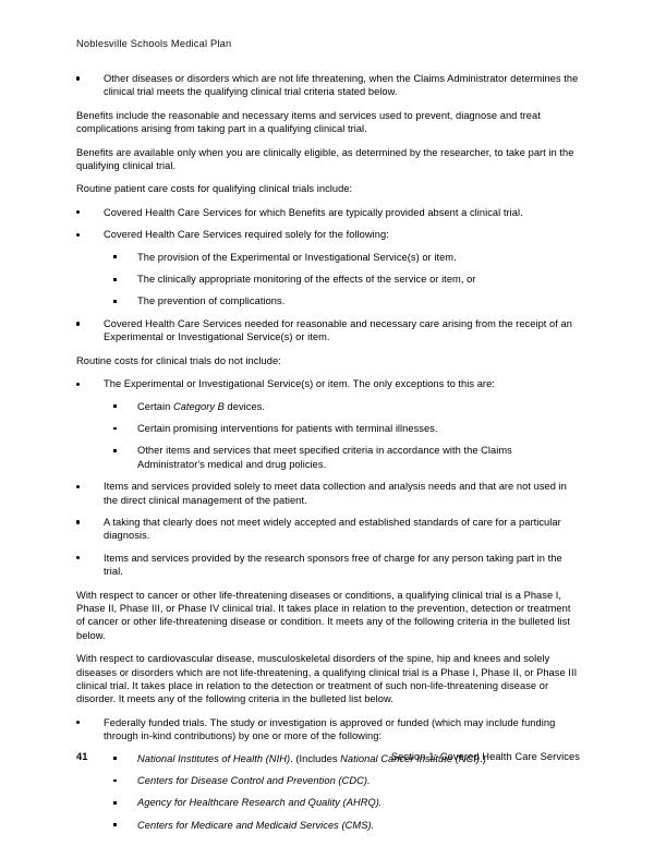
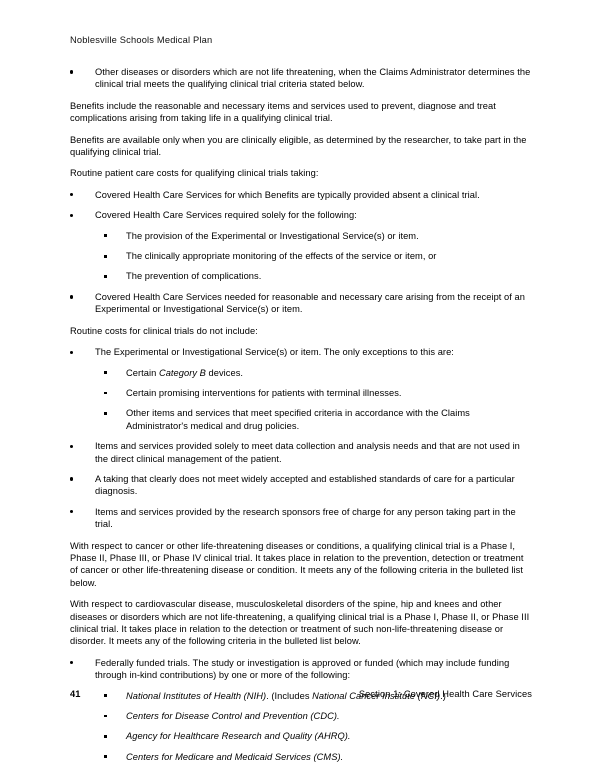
  Noblesville Schools Medical Plan
  Other diseases or disorders which are not life threatening, when the Claims Administrator determines the clinical trial meets the qualifying clinical trial criteria stated below.
- Benefits include the reasonable and necessary items and services used to prevent, diagnose and treat complications arising from taking part in a qualifying clinical trial.
+ Benefits include the reasonable and necessary items and services used to prevent, diagnose and treat complications arising from taking life in a qualifying clinical trial.
  Benefits are available only when you are clinically eligible, as determined by the researcher, to take part in the qualifying clinical trial.
- Routine patient care costs for qualifying clinical trials include:
+ Routine patient care costs for qualifying clinical trials taking:
  Covered Health Care Services for which Benefits are typically provided absent a clinical trial.
  Covered Health Care Services required solely for the following:
  The provision of the Experimental or Investigational Service(s) or item.
  The clinically appropriate monitoring of the effects of the service or item, or
  The prevention of complications.
  Covered Health Care Services needed for reasonable and necessary care arising from the receipt of an Experimental or Investigational Service(s) or item.
  Routine costs for clinical trials do not include:
  The Experimental or Investigational Service(s) or item. The only exceptions to this are:
  Certain Category B devices.
  Certain promising interventions for patients with terminal illnesses.
  Other items and services that meet specified criteria in accordance with the Claims Administrator's medical and drug policies.
  Items and services provided solely to meet data collection and analysis needs and that are not used in the direct clinical management of the patient.
  A taking that clearly does not meet widely accepted and established standards of care for a particular diagnosis.
  Items and services provided by the research sponsors free of charge for any person taking part in the trial.
  With respect to cancer or other life-threatening diseases or conditions, a qualifying clinical trial is a Phase I, Phase II, Phase III, or Phase IV clinical trial. It takes place in relation to the prevention, detection or treatment of cancer or other life-threatening disease or condition. It meets any of the following criteria in the bulleted list below.
- With respect to cardiovascular disease, musculoskeletal disorders of the spine, hip and knees and solely diseases or disorders which are not life-threatening, a qualifying clinical trial is a Phase I, Phase II, or Phase III clinical trial. It takes place in relation to the detection or treatment of such non-life-threatening disease or disorder. It meets any of the following criteria in the bulleted list below.
+ With respect to cardiovascular disease, musculoskeletal disorders of the spine, hip and knees and other diseases or disorders which are not life-threatening, a qualifying clinical trial is a Phase I, Phase II, or Phase III clinical trial. It takes place in relation to the detection or treatment of such non-life-threatening disease or disorder. It meets any of the following criteria in the bulleted list below.
  Federally funded trials. The study or investigation is approved or funded (which may include funding through in-kind contributions) by one or more of the following:
  National Institutes of Health (NIH). (Includes National Cancer Institute (NCI).)
  Centers for Disease Control and Prevention (CDC).
  Agency for Healthcare Research and Quality (AHRQ).
  Centers for Medicare and Medicaid Services (CMS).
  41
  Section 1: Covered Health Care Services
